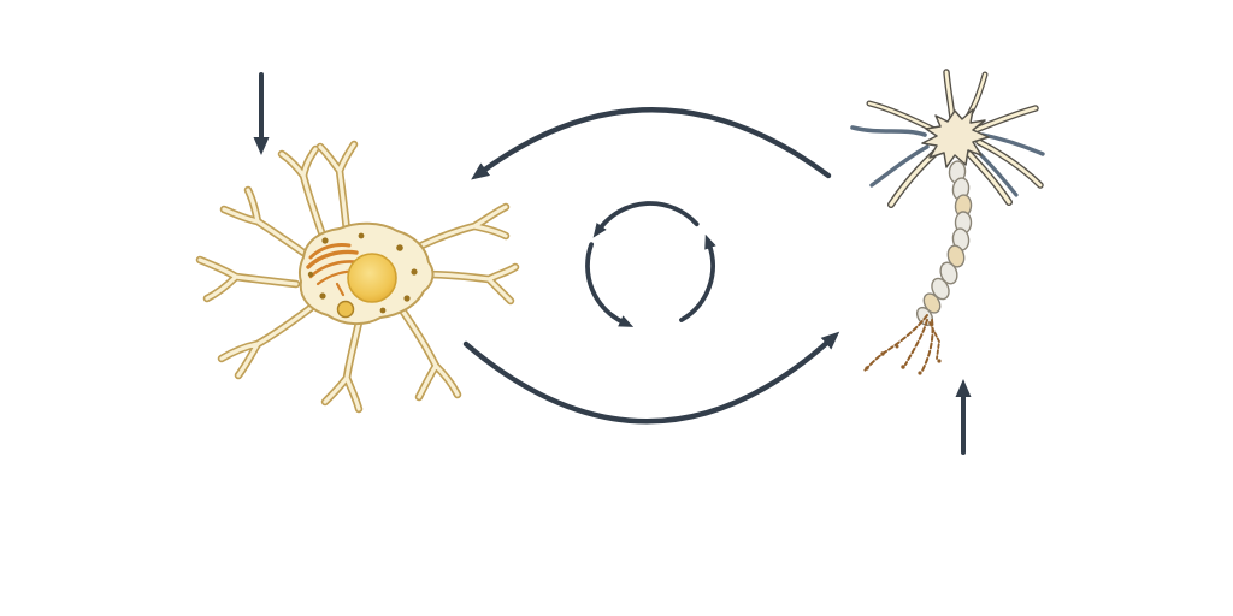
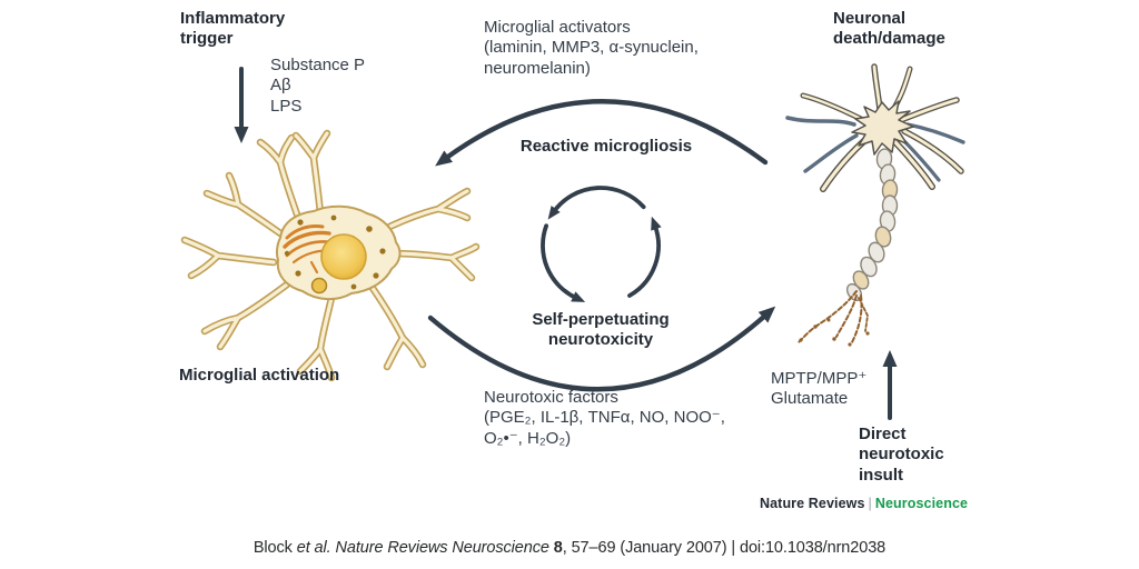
+ Inflammatory
+ trigger
+ Substance P
+ Aβ
+ LPS
+ Microglial activators
+ (laminin, MMP3, α-synuclein,
+ neuromelanin)
+ Neuronal
+ death/damage
+ Reactive microgliosis
+ Self-perpetuating
+ neurotoxicity
+ Microglial activation
+ Neurotoxic factors
+ (PGE₂, IL-1β, TNFα, NO, NOO⁻,
+ O₂•⁻, H₂O₂)
+ MPTP/MPP⁺
+ Glutamate
+ Direct
+ neurotoxic
+ insult
+ Nature Reviews | Neuroscience
+ Block et al. Nature Reviews Neuroscience 8, 57–69 (January 2007) | doi:10.1038/nrn2038
